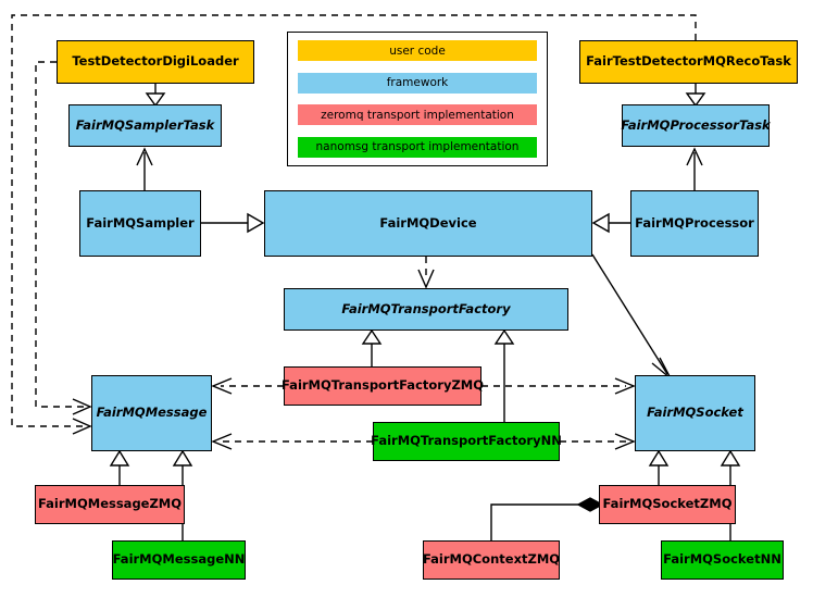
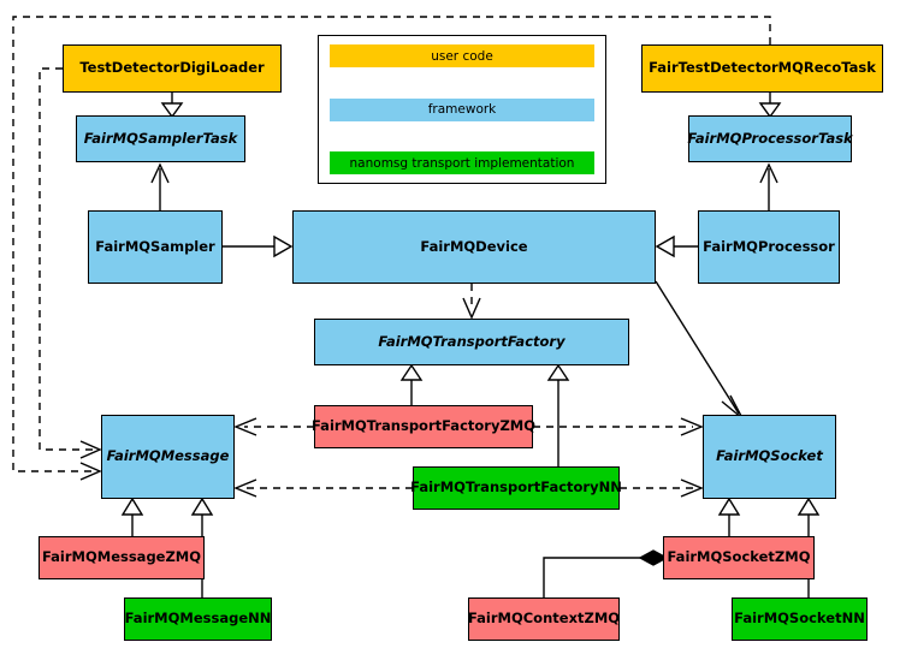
  TestDetectorDigiLoader
  FairTestDetectorMQRecoTask
  FairMQSamplerTask
  FairMQProcessorTask
  FairMQSampler
  FairMQDevice
  FairMQProcessor
  FairMQTransportFactory
  FairMQTransportFactoryZMQ
  FairMQTransportFactoryNN
  FairMQMessage
  FairMQSocket
  FairMQMessageZMQ
  FairMQMessageNN
  FairMQSocketZMQ
  FairMQSocketNN
  FairMQContextZMQ
  user code
  framework
- zeromq transport implementation
  nanomsg transport implementation
